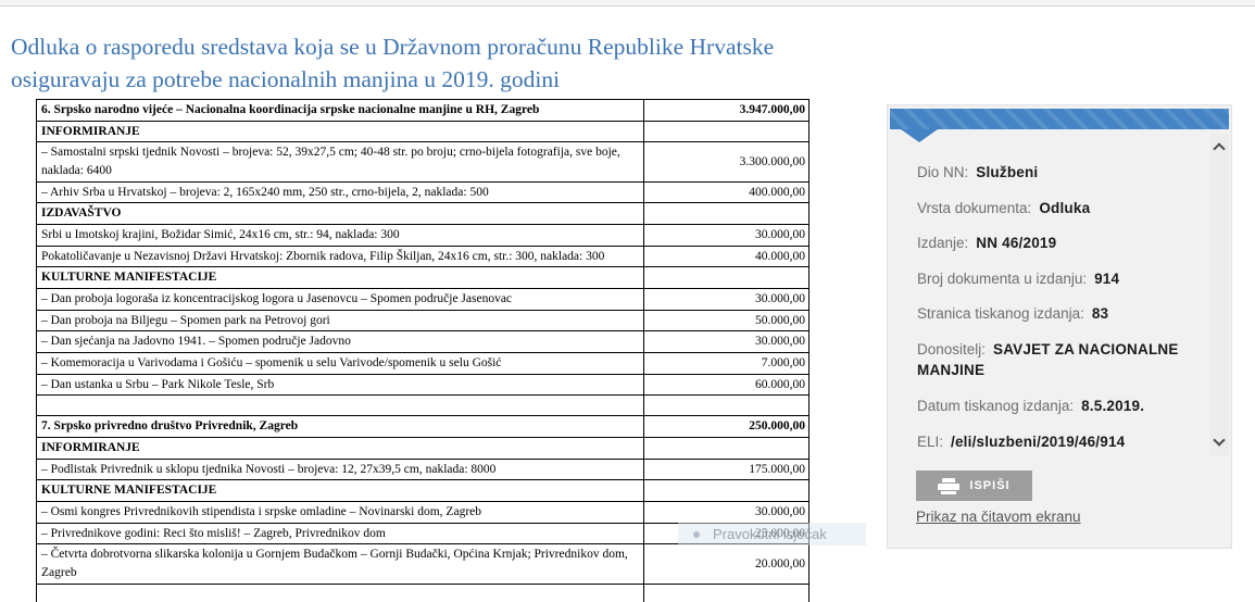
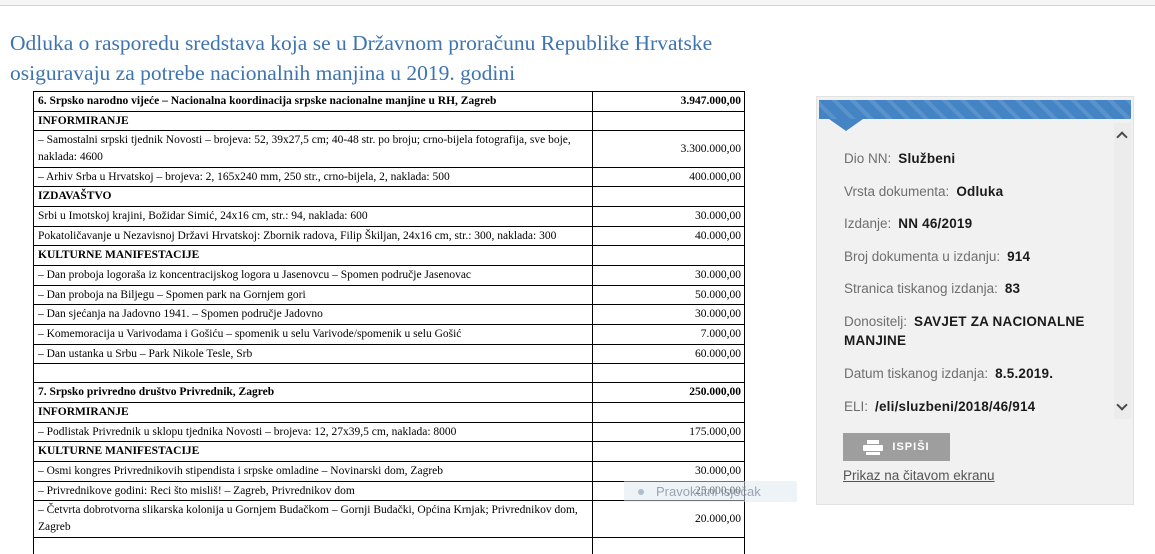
  Odluka o rasporedu sredstava koja se u Državnom proračunu Republike Hrvatske osiguravaju za potrebe nacionalnih manjina u 2019. godini
  6. Srpsko narodno vijeće – Nacionalna koordinacija srpske nacionalne manjine u RH, Zagreb	3.947.000,00
  INFORMIRANJE
- – Samostalni srpski tjednik Novosti – brojeva: 52, 39x27,5 cm; 40-48 str. po broju; crno-bijela fotografija, sve boje, naklada: 6400	3.300.000,00
+ – Samostalni srpski tjednik Novosti – brojeva: 52, 39x27,5 cm; 40-48 str. po broju; crno-bijela fotografija, sve boje, naklada: 4600	3.300.000,00
  – Arhiv Srba u Hrvatskoj – brojeva: 2, 165x240 mm, 250 str., crno-bijela, 2, naklada: 500	400.000,00
  IZDAVAŠTVO
- Srbi u Imotskoj krajini, Božidar Simić, 24x16 cm, str.: 94, naklada: 300	30.000,00
+ Srbi u Imotskoj krajini, Božidar Simić, 24x16 cm, str.: 94, naklada: 600	30.000,00
  Pokatoličavanje u Nezavisnoj Državi Hrvatskoj: Zbornik radova, Filip Škiljan, 24x16 cm, str.: 300, naklada: 300	40.000,00
  KULTURNE MANIFESTACIJE
  – Dan proboja logoraša iz koncentracijskog logora u Jasenovcu – Spomen područje Jasenovac	30.000,00
- – Dan proboja na Biljegu – Spomen park na Petrovoj gori	50.000,00
+ – Dan proboja na Biljegu – Spomen park na Gornjem gori	50.000,00
  – Dan sjećanja na Jadovno 1941. – Spomen područje Jadovno	30.000,00
  – Komemoracija u Varivodama i Gošiću – spomenik u selu Varivode/spomenik u selu Gošić	7.000,00
  – Dan ustanka u Srbu – Park Nikole Tesle, Srb	60.000,00
  7. Srpsko privredno društvo Privrednik, Zagreb	250.000,00
  INFORMIRANJE
  – Podlistak Privrednik u sklopu tjednika Novosti – brojeva: 12, 27x39,5 cm, naklada: 8000	175.000,00
  KULTURNE MANIFESTACIJE
  – Osmi kongres Privrednikovih stipendista i srpske omladine – Novinarski dom, Zagreb	30.000,00
  – Privrednikove godini: Reci što misliš! – Zagreb, Privrednikov dom	25.000,00
  – Četvrta dobrotvorna slikarska kolonija u Gornjem Budačkom – Gornji Budački, Općina Krnjak; Privrednikov dom, Zagreb	20.000,00
  Dio NN: Službeni
  Vrsta dokumenta: Odluka
  Izdanje: NN 46/2019
  Broj dokumenta u izdanju: 914
  Stranica tiskanog izdanja: 83
  Donositelj: SAVJET ZA NACIONALNE MANJINE
  Datum tiskanog izdanja: 8.5.2019.
- ELI: /eli/sluzbeni/2019/46/914
+ ELI: /eli/sluzbeni/2018/46/914
  ISPIŠI
  Prikaz na čitavom ekranu
  Pravokutni isječak
